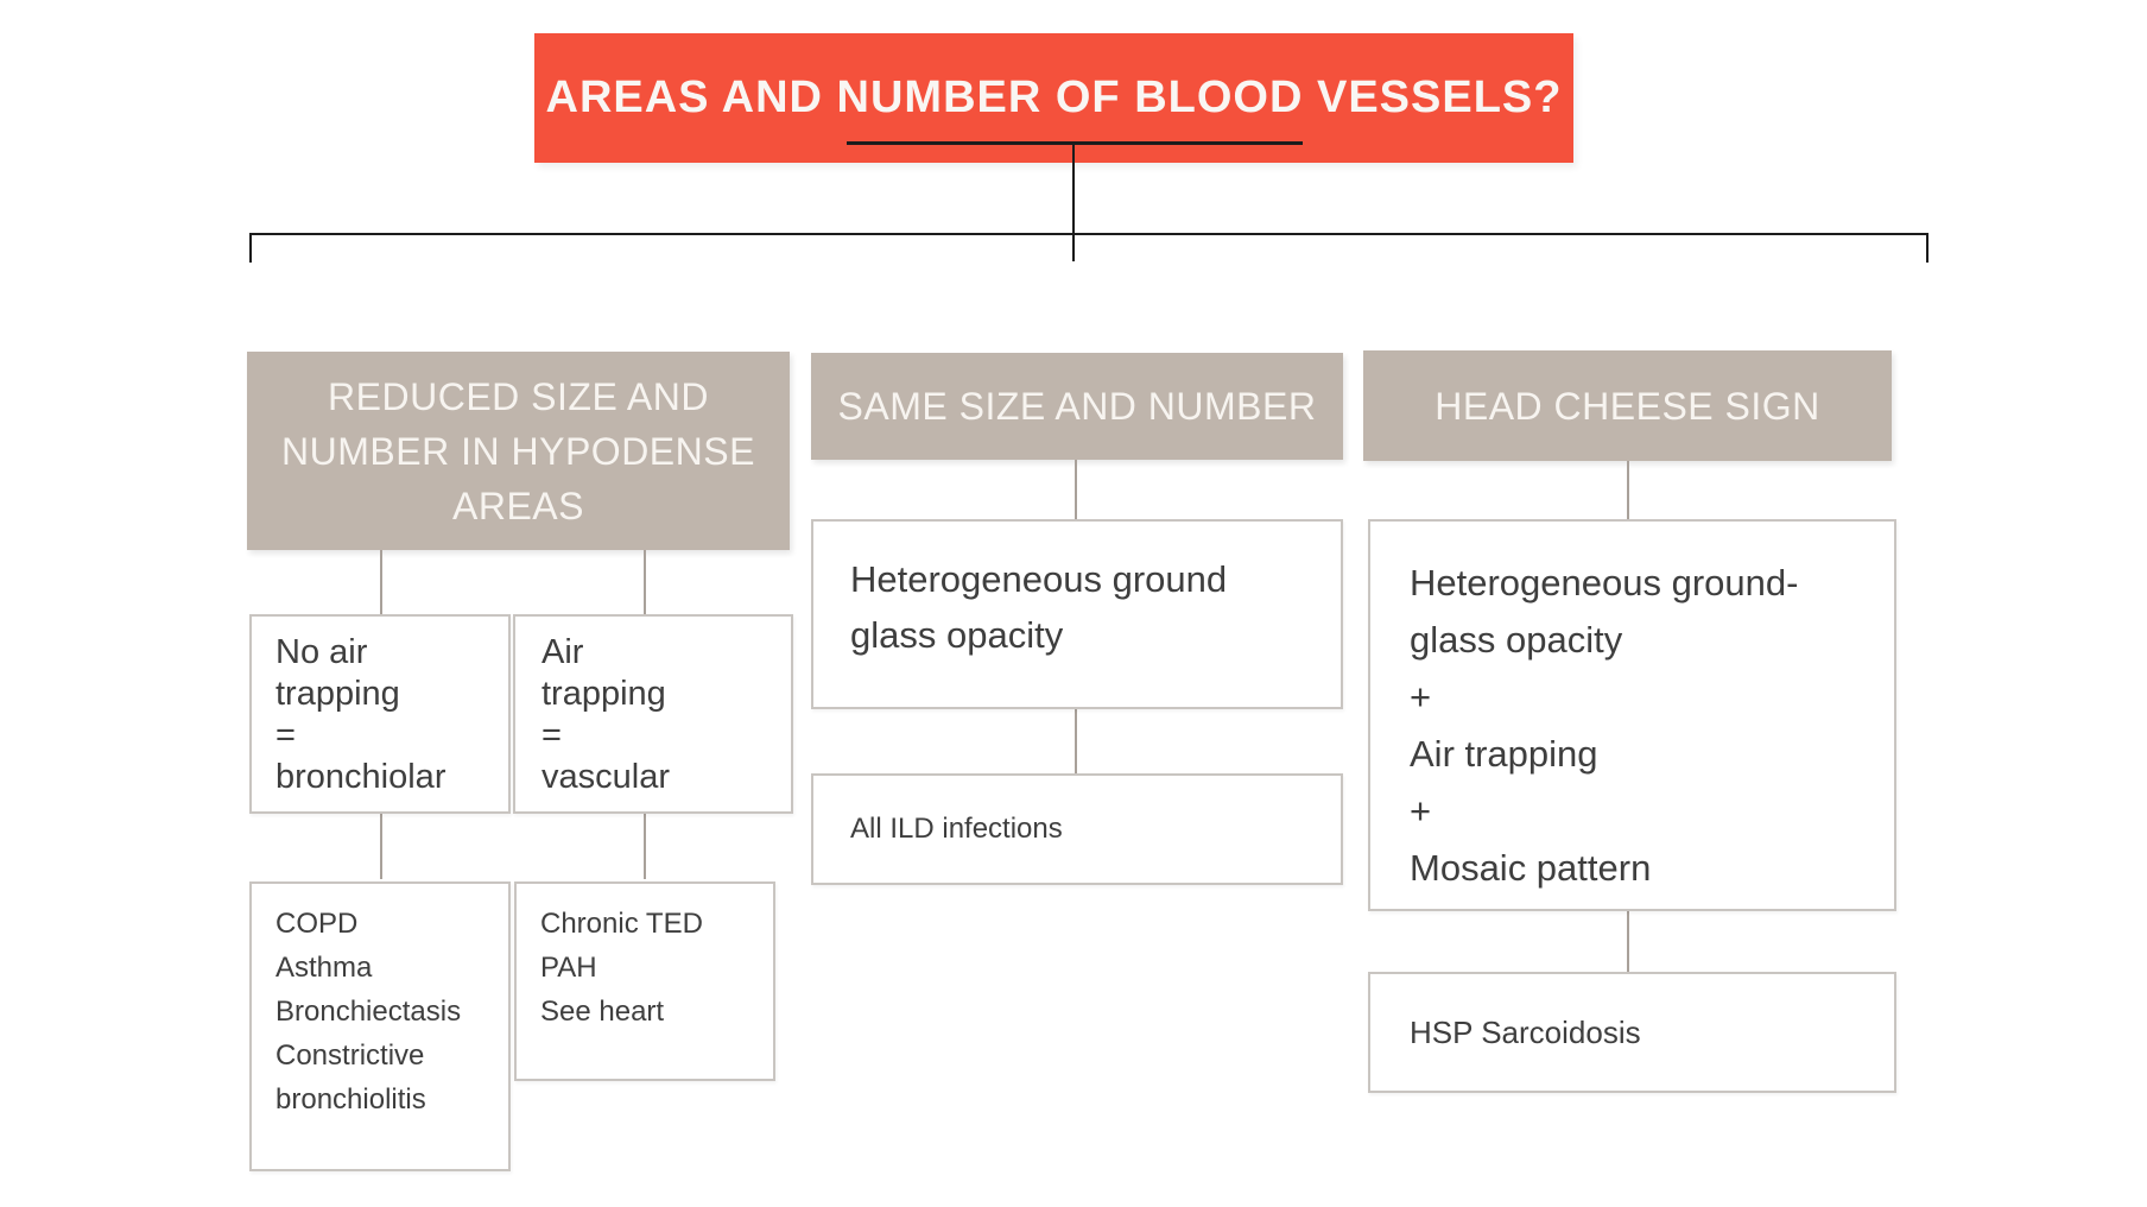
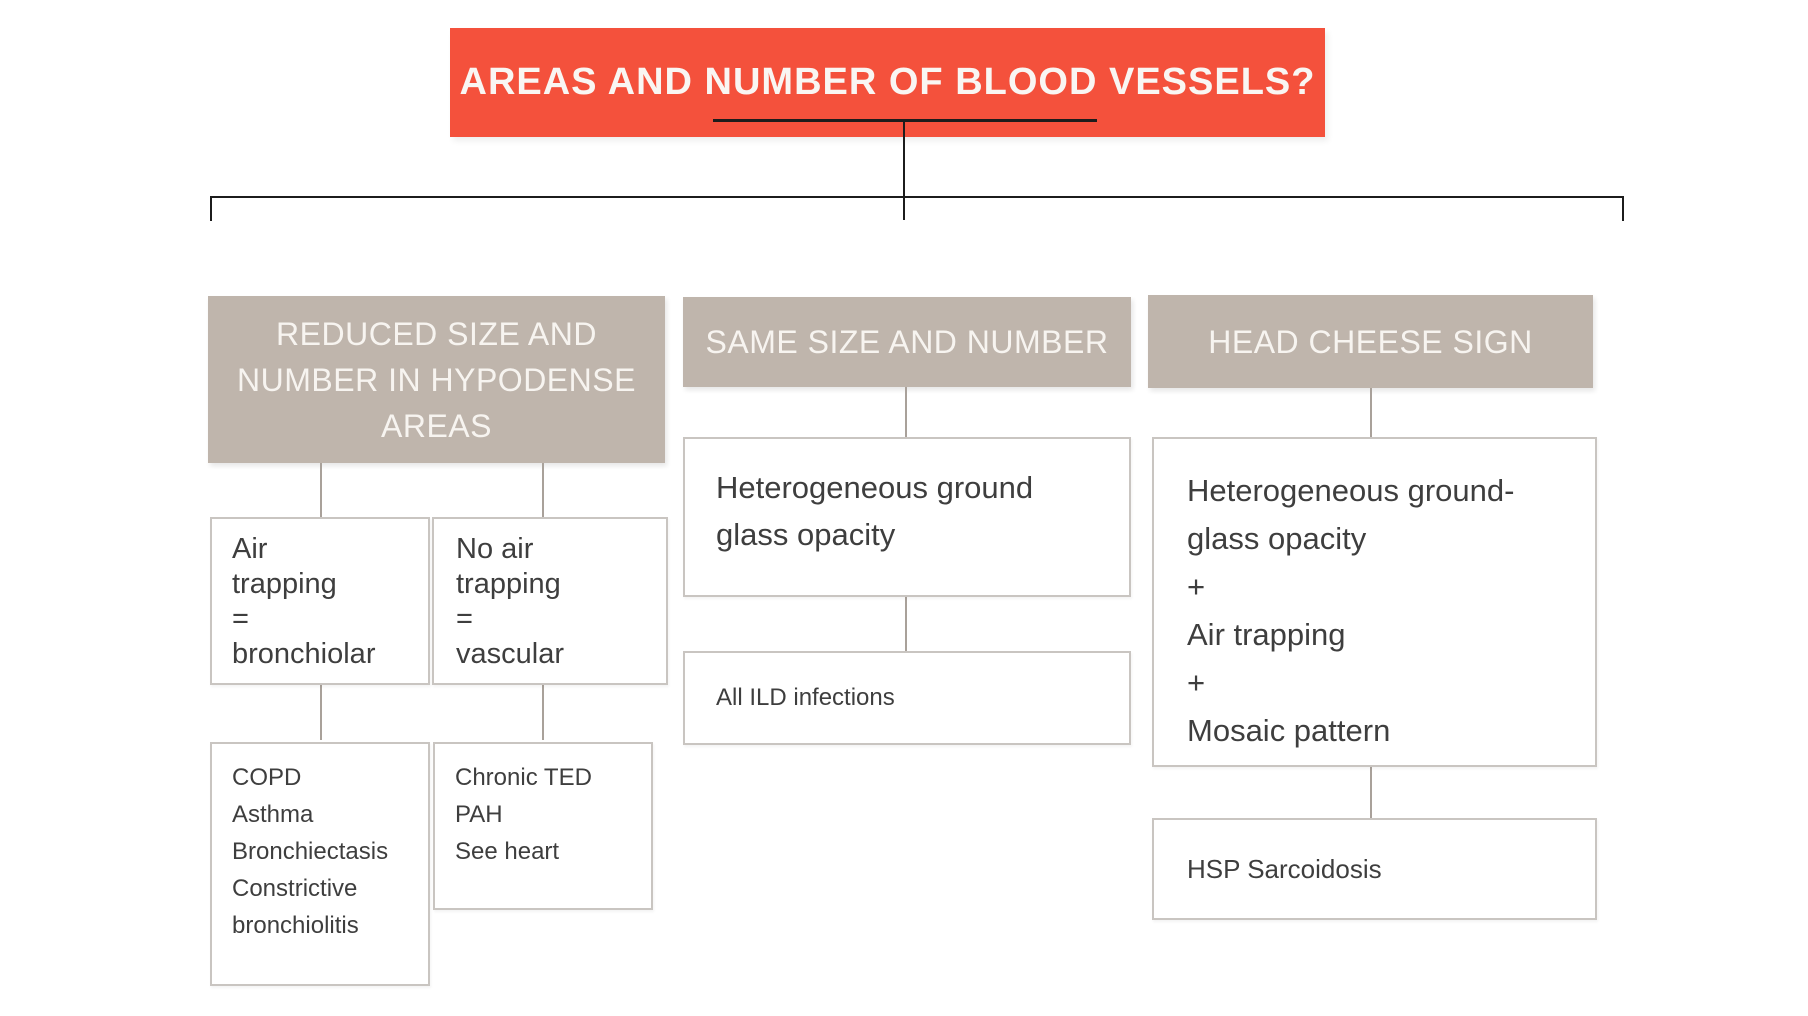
  AREAS AND NUMBER OF BLOOD VESSELS?
  REDUCED SIZE AND
  NUMBER IN HYPODENSE
  AREAS
  SAME SIZE AND NUMBER
  HEAD CHEESE SIGN
- No air
+ Air
  trapping
  =
  bronchiolar
- Air
+ No air
  trapping
  =
  vascular
  COPD
  Asthma
  Bronchiectasis
  Constrictive
  bronchiolitis
  Chronic TED
  PAH
  See heart
  Heterogeneous ground
  glass opacity
  All ILD infections
  Heterogeneous ground-
  glass opacity
  +
  Air trapping
  +
  Mosaic pattern
  HSP Sarcoidosis
